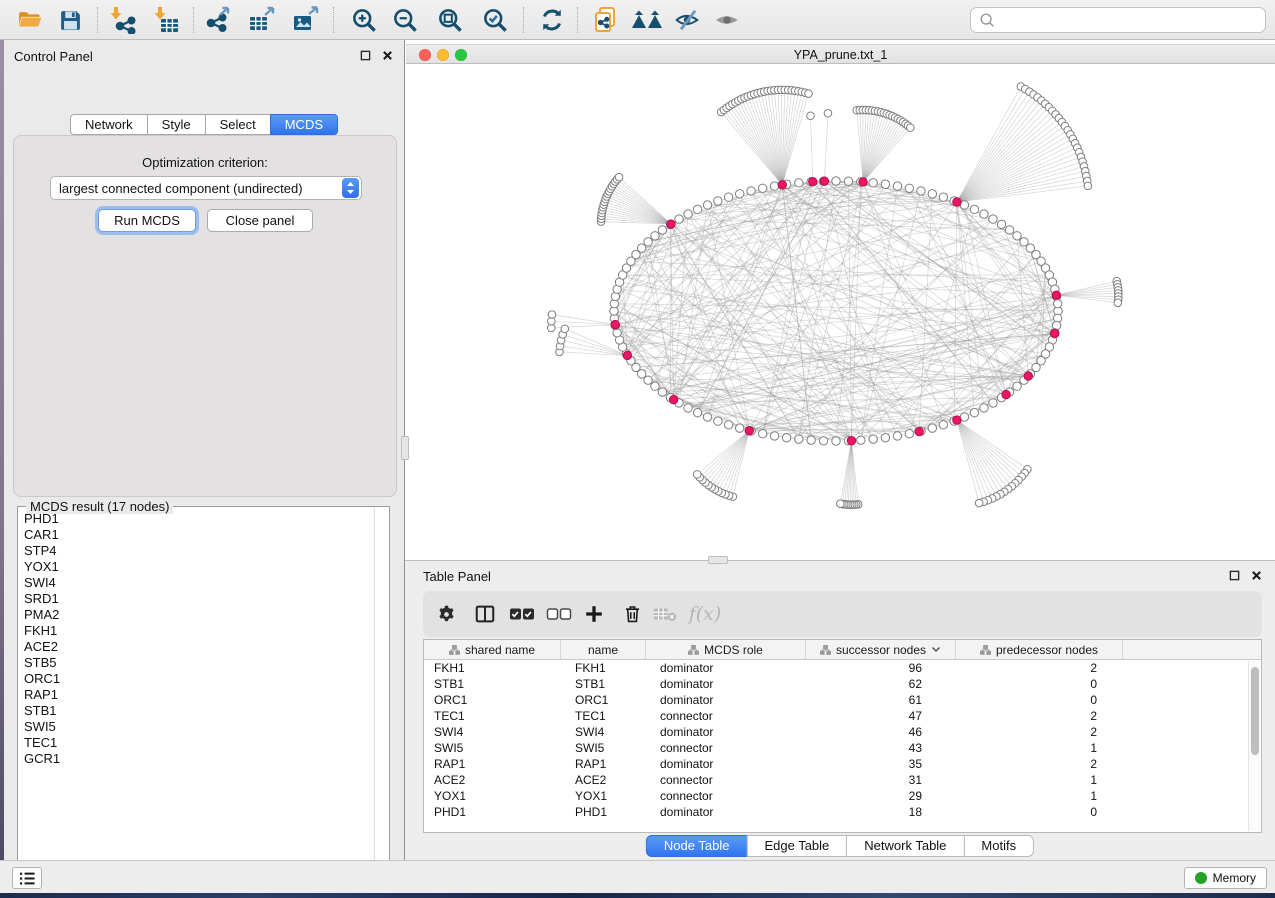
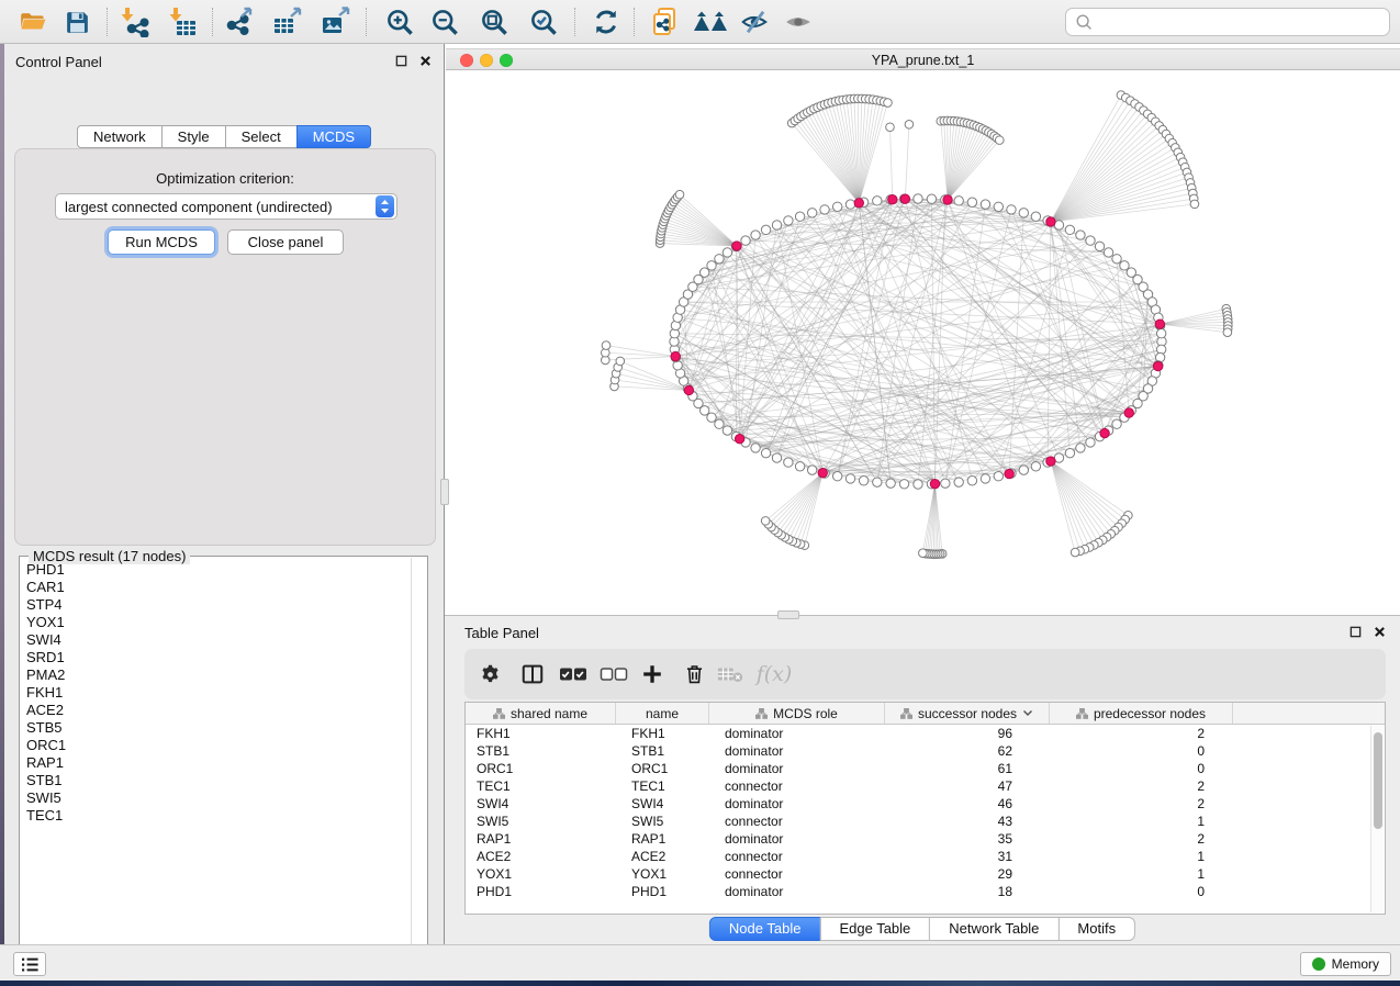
  Control Panel
  Network
  Style
  Select
  MCDS
  Optimization criterion:
  largest connected component (undirected)
  Run MCDS
  Close panel
  PHD1
  CAR1
  STP4
  YOX1
  SWI4
  SRD1
  PMA2
  FKH1
  ACE2
  STB5
  ORC1
  RAP1
  STB1
  SWI5
  TEC1
- GCR1
  MCDS result (17 nodes)
  YPA_prune.txt_1
  Table Panel
  f(x)
  shared name
  name
  MCDS role
  successor nodes
  predecessor nodes
  FKH1
  FKH1
  dominator
  96
  2
  STB1
  STB1
  dominator
  62
  0
  ORC1
  ORC1
  dominator
  61
  0
  TEC1
  TEC1
  connector
  47
  2
  SWI4
  SWI4
  dominator
  46
  2
  SWI5
  SWI5
  connector
  43
  1
  RAP1
  RAP1
  dominator
  35
  2
  ACE2
  ACE2
  connector
  31
  1
  YOX1
  YOX1
  connector
  29
  1
  PHD1
  PHD1
  dominator
  18
  0
  Node Table
  Edge Table
  Network Table
  Motifs
  Memory
